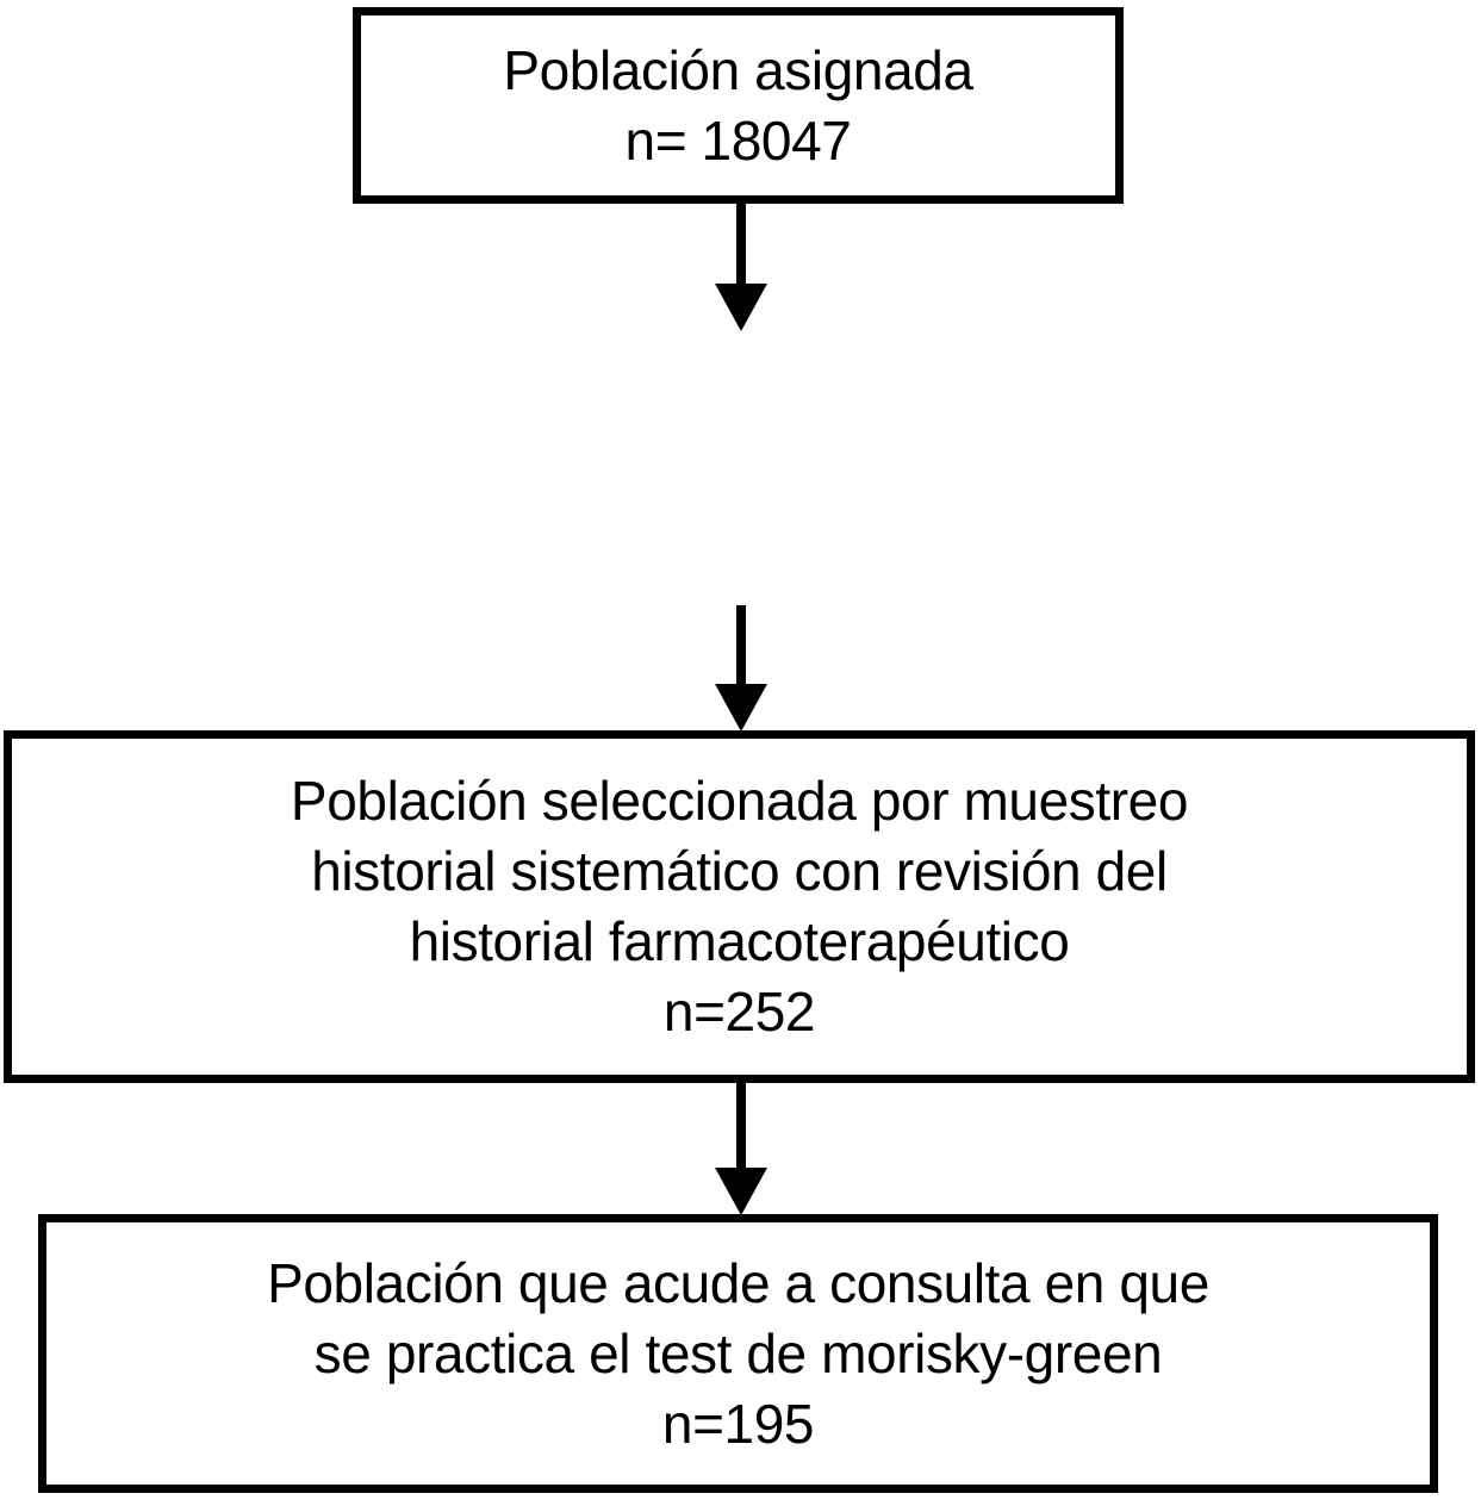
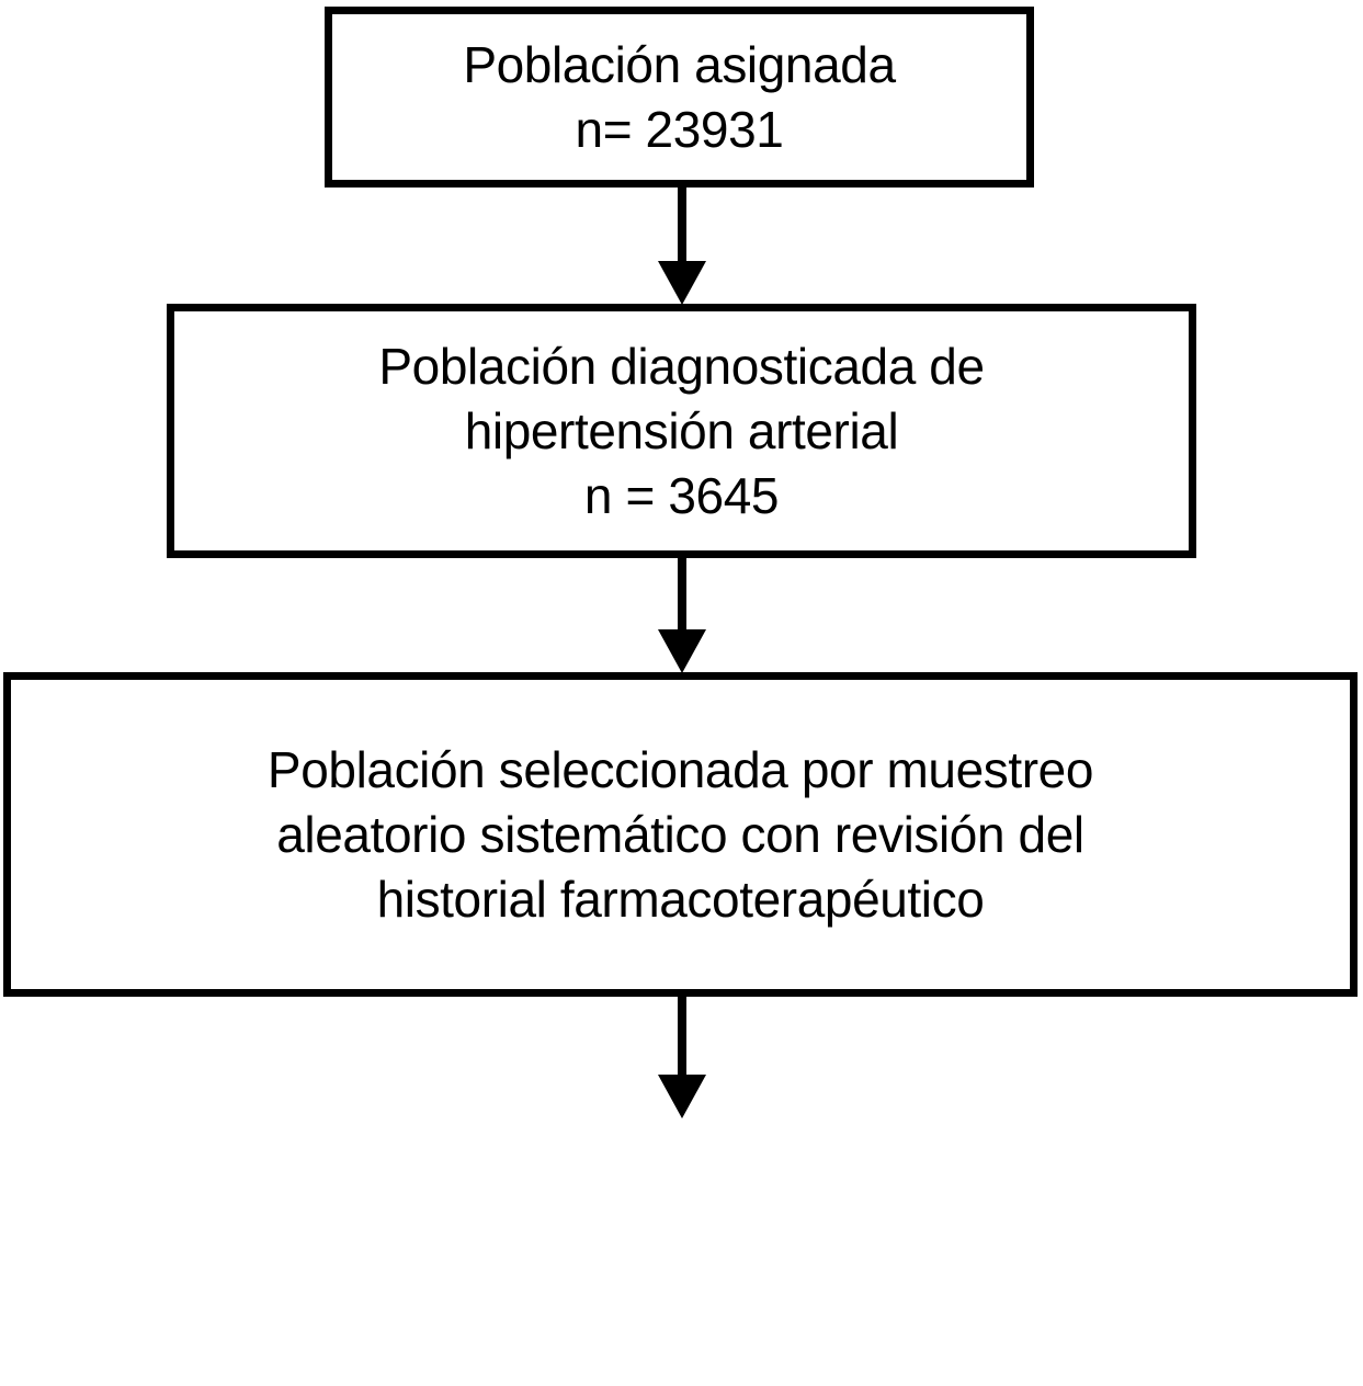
  Población asignada
- n= 18047
+ n= 23931
+ Población diagnosticada de
+ hipertensión arterial
+ n = 3645
  Población seleccionada por muestreo
- historial sistemático con revisión del
+ aleatorio sistemático con revisión del
  historial farmacoterapéutico
- n=252
- Población que acude a consulta en que
- se practica el test de morisky-green
- n=195
